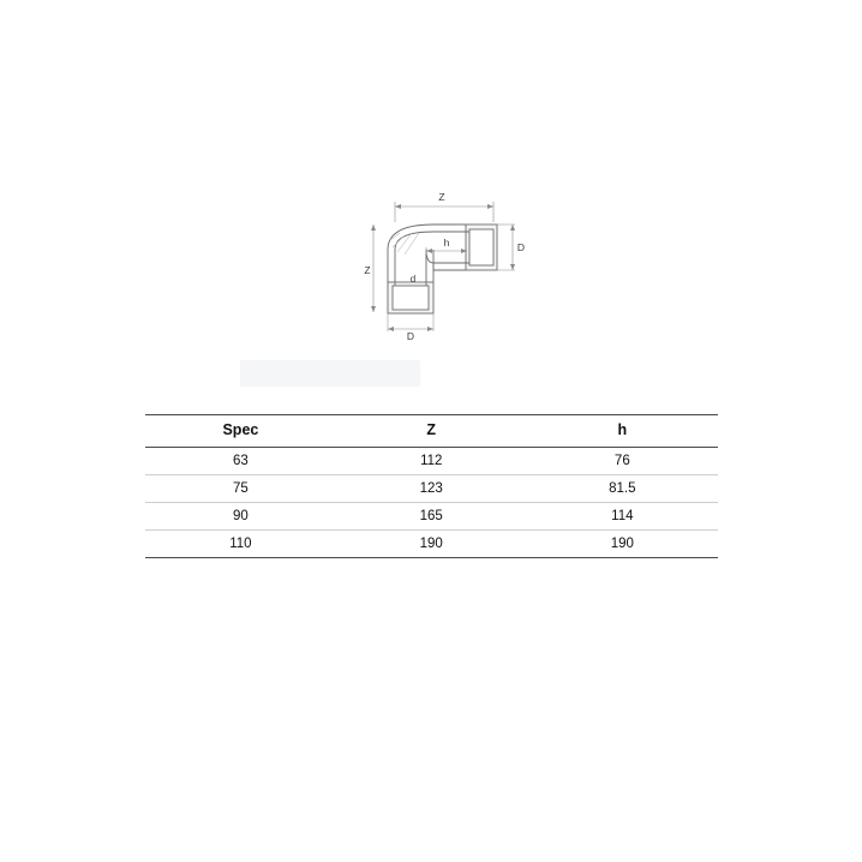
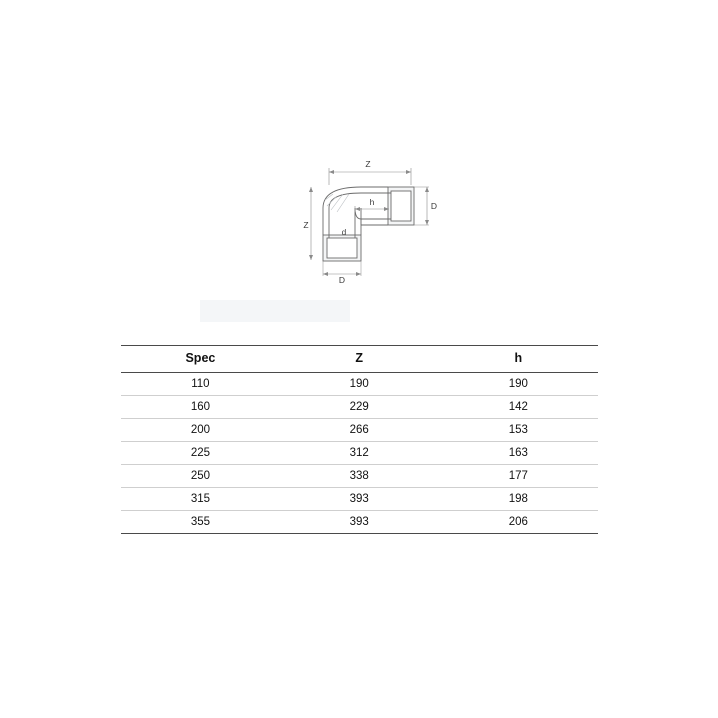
  Z
  Z
  h
  D
  D
  d
  Spec	Z	h
- 63	112	76
- 75	123	81.5
- 90	165	114
  110	190	190
+ 160	229	142
+ 200	266	153
+ 225	312	163
+ 250	338	177
+ 315	393	198
+ 355	393	206
